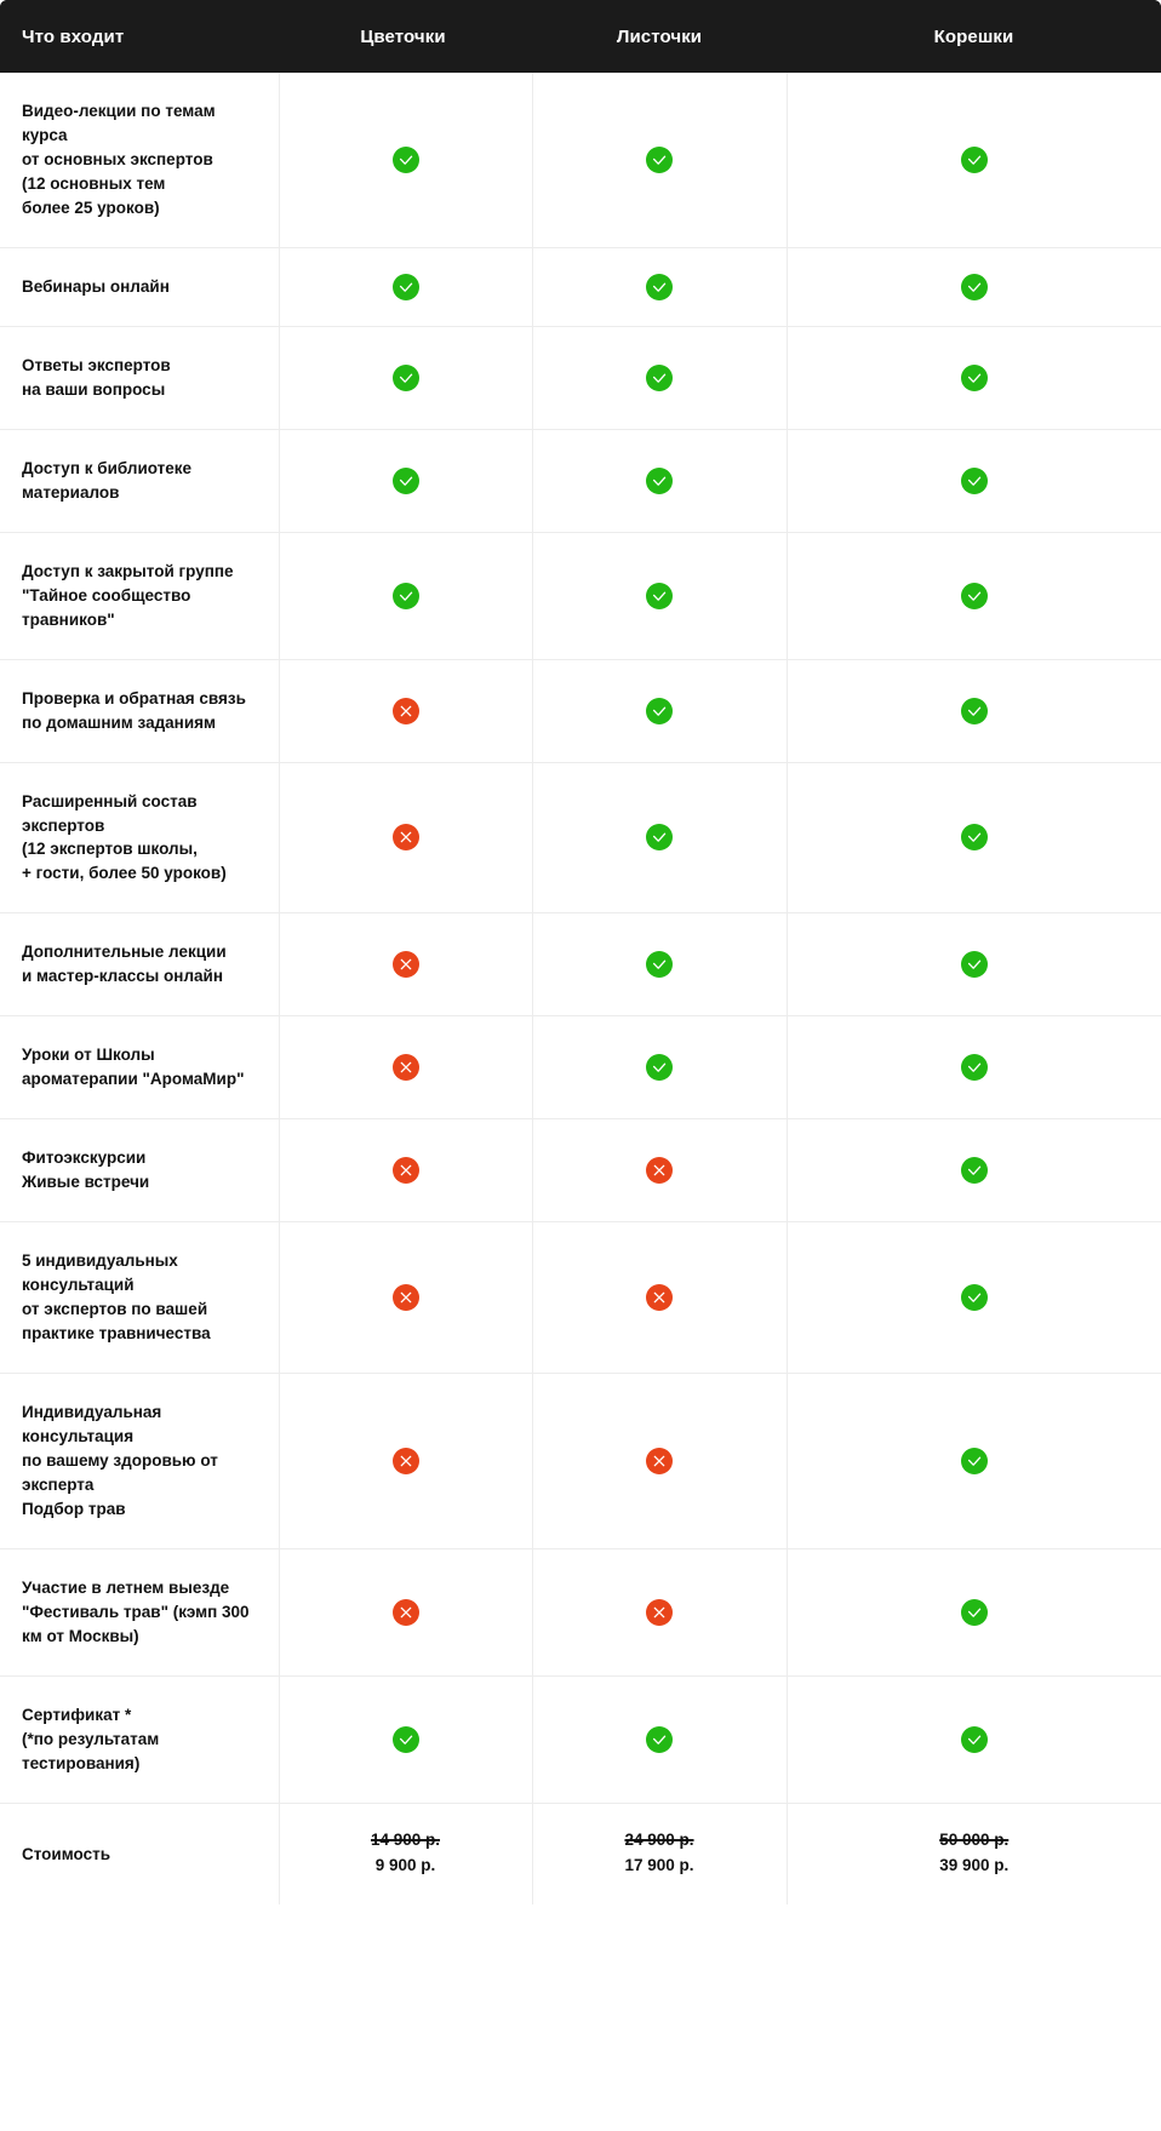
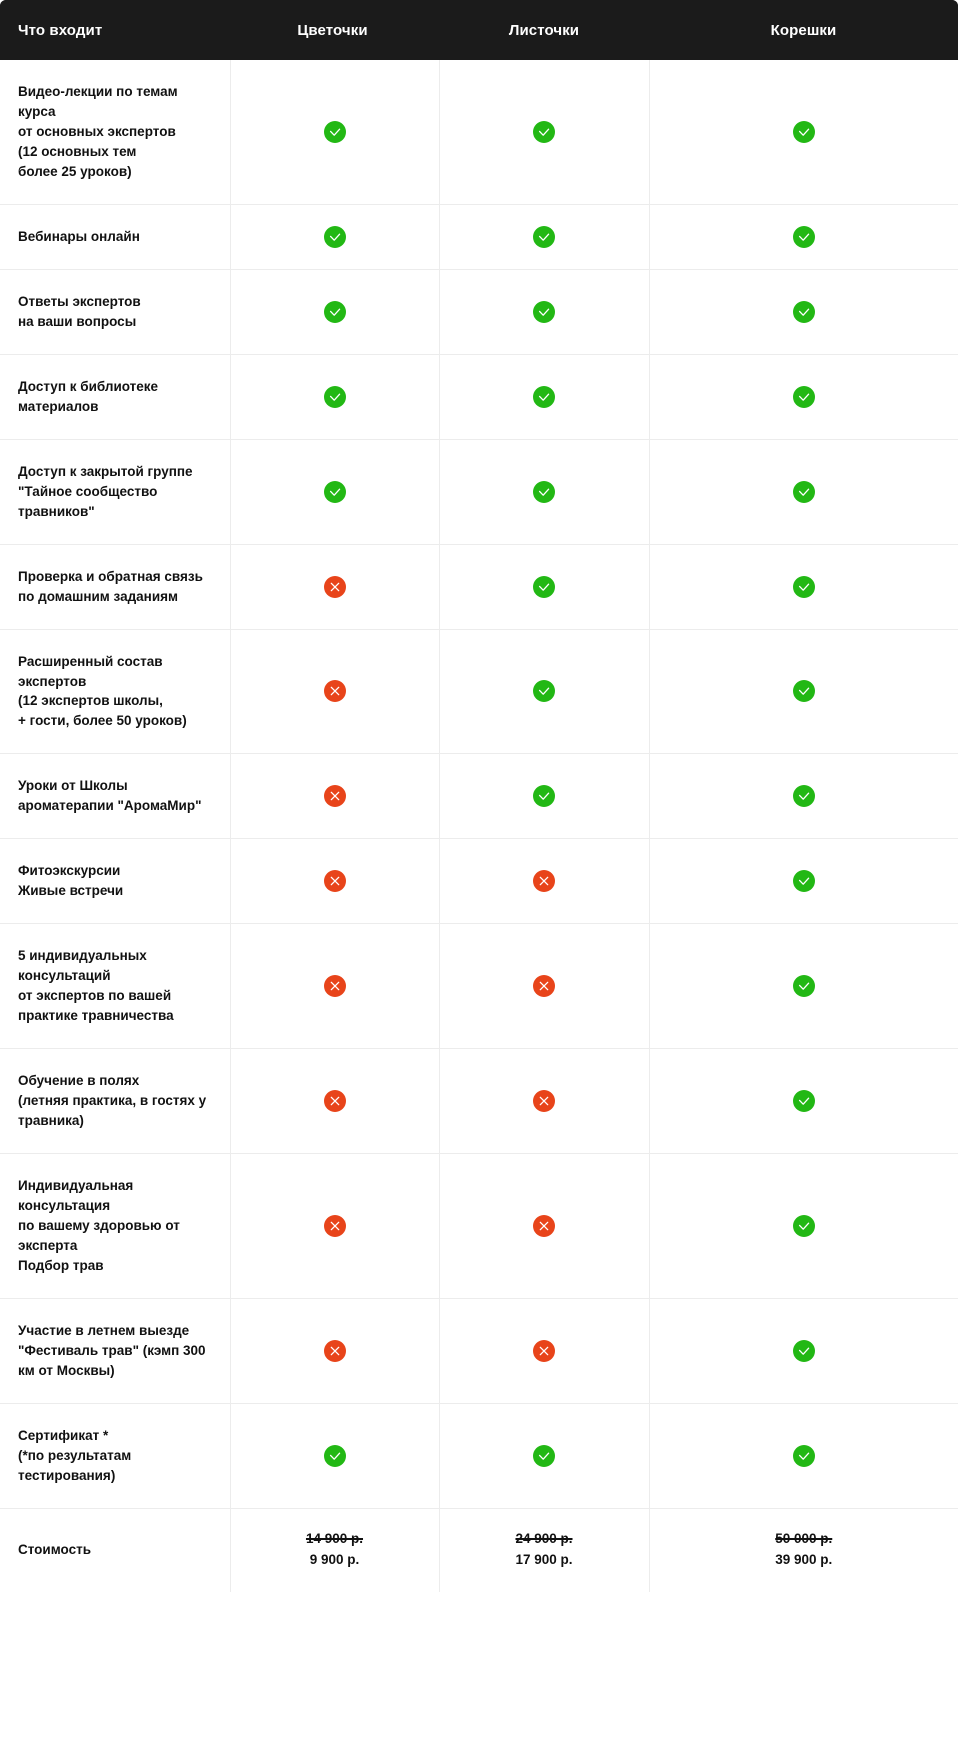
  Что входит	Цветочки	Листочки	Корешки
  Видео-лекции по темамкурсаот основных экспертов(12 основных темболее 25 уроков)
  Вебинары онлайн
  Ответы экспертовна ваши вопросы
  Доступ к библиотекематериалов
  Доступ к закрытой группе"Тайное сообществотравников"
  Проверка и обратная связьпо домашним заданиям
  Расширенный составэкспертов(12 экспертов школы,+ гости, более 50 уроков)
- Дополнительные лекциии мастер-классы онлайн
  Уроки от Школыароматерапии "АромаМир"
  ФитоэкскурсииЖивые встречи
  5 индивидуальныхконсультацийот экспертов по вашейпрактике травничества
+ Обучение в полях(летняя практика, в гостях утравника)
  Индивидуальнаяконсультацияпо вашему здоровью отэкспертаПодбор трав
  Участие в летнем выезде"Фестиваль трав" (кэмп 300км от Москвы)
  Сертификат *(*по результатамтестирования)
  Стоимость	14 900 р.9 900 р.	24 900 р.17 900 р.	50 000 р.39 900 р.
